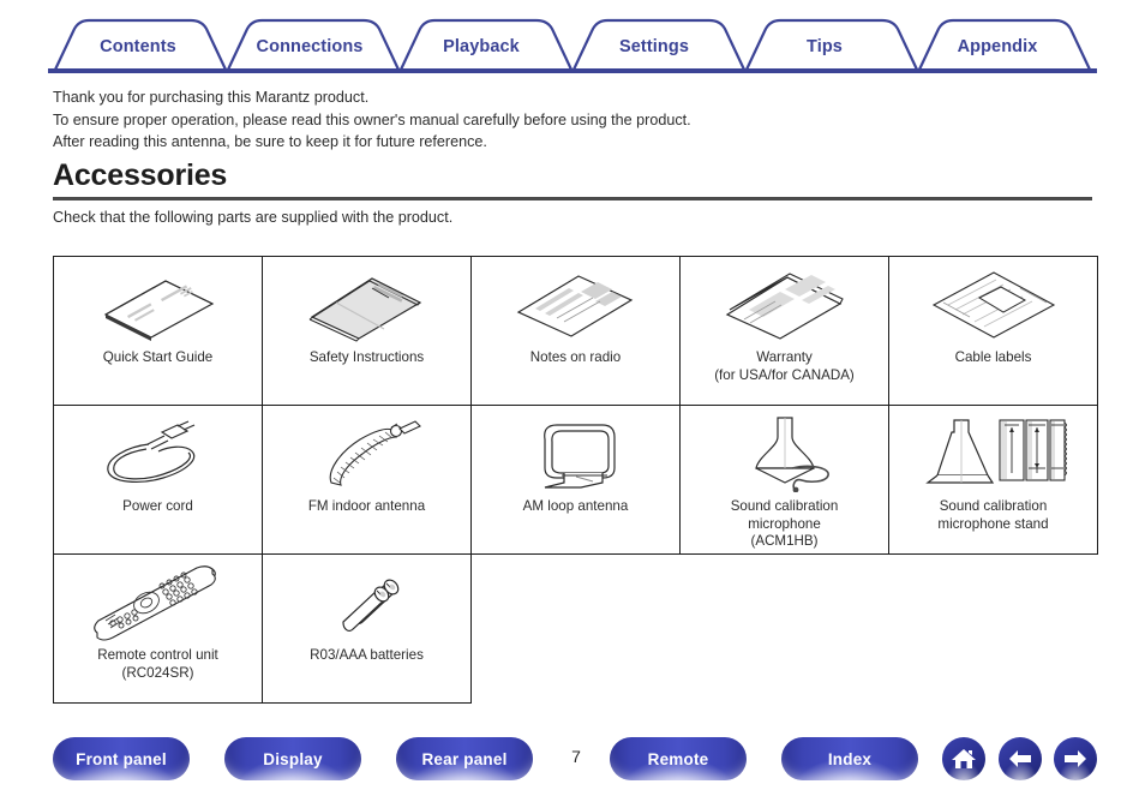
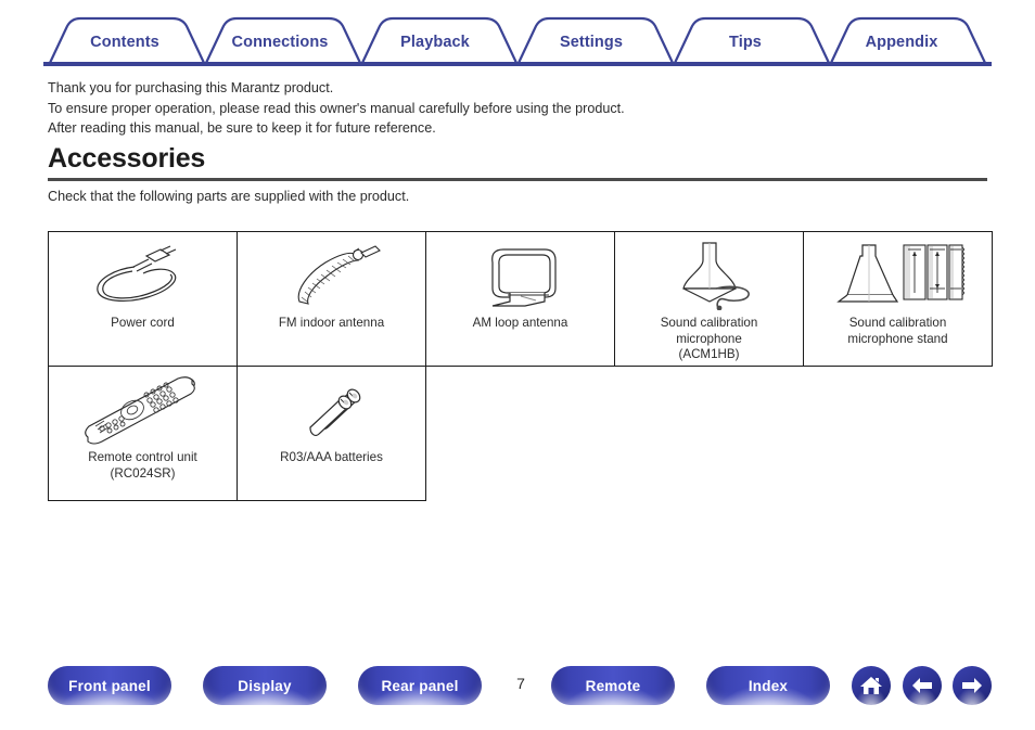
  Contents
  Connections
  Playback
  Settings
  Tips
  Appendix
  Thank you for purchasing this Marantz product.
  To ensure proper operation, please read this owner's manual carefully before using the product.
- After reading this antenna, be sure to keep it for future reference.
+ After reading this manual, be sure to keep it for future reference.
  Accessories
  Check that the following parts are supplied with the product.
- Quick Start Guide	Safety Instructions	Notes on radio	Warranty (for USA/for CANADA)	Cable labels
  Power cord	FM indoor antenna	AM loop antenna	Sound calibration microphone (ACM1HB)	Sound calibration microphone stand
  Remote control unit (RC024SR)	R03/AAA batteries
  Front panel
  Display
  Rear panel
  7
  Remote
  Index
